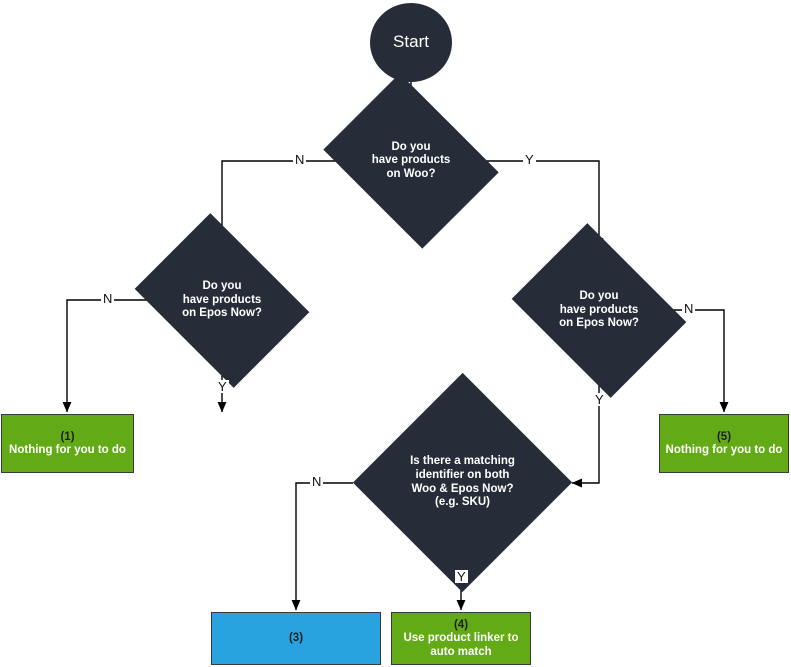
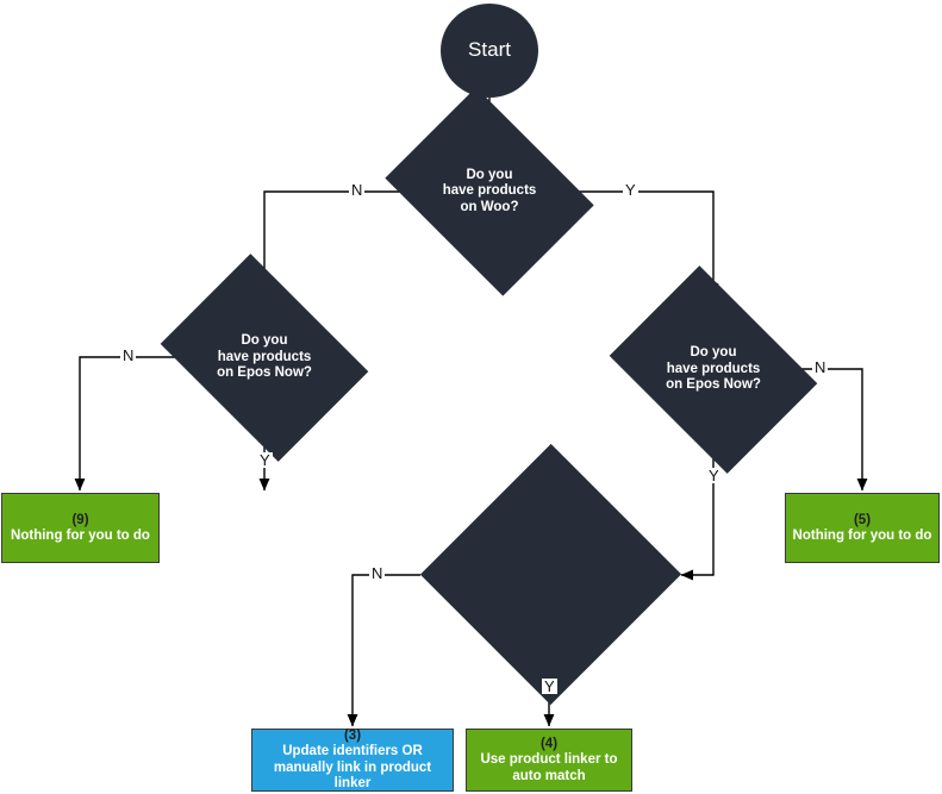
  Start
  Do you
  have products
  on Woo?
  Do you
  have products
  on Epos Now?
  Do you
  have products
  on Epos Now?
- Is there a matching
- identifier on both
- Woo & Epos Now?
- (e.g. SKU)
- (1)
+ (9)
  Nothing for you to do
  (3)
+ Update identifiers OR
+ manually link in product linker
  (4)
  Use product linker to
  auto match
  (5)
  Nothing for you to do
  N
  Y
  N
  Y
  N
  Y
  N
  Y
